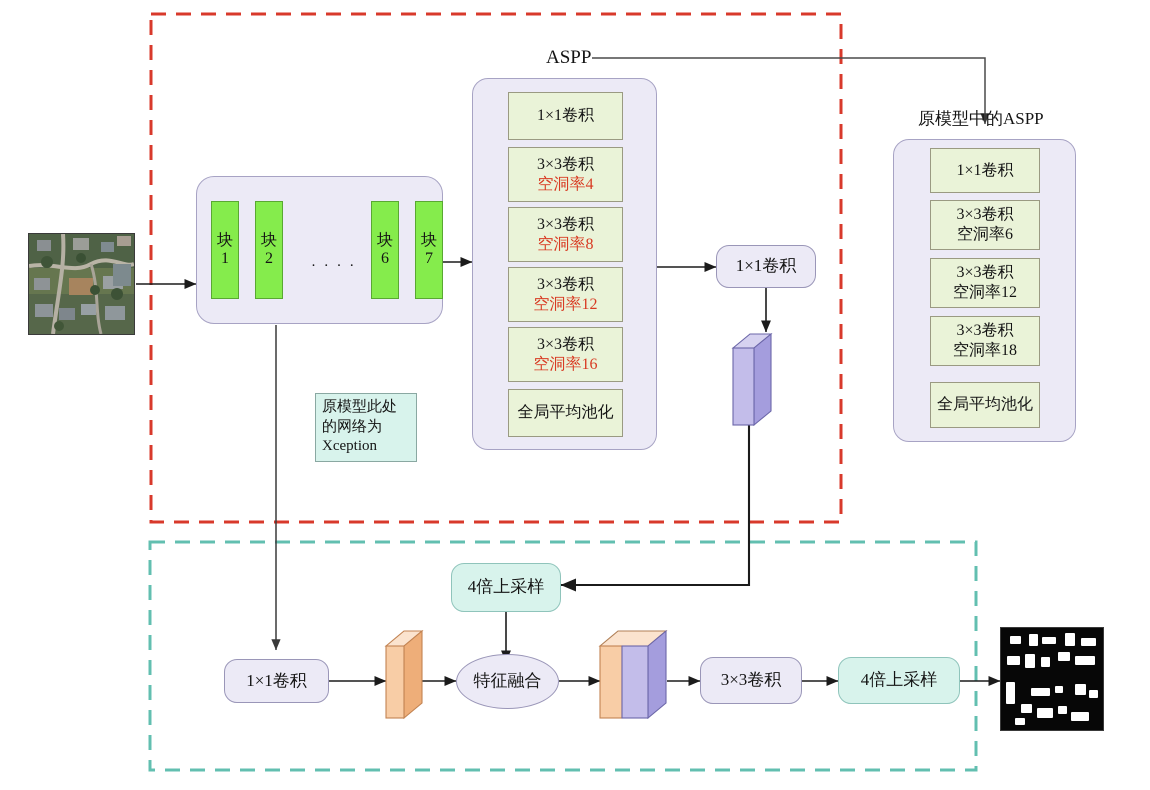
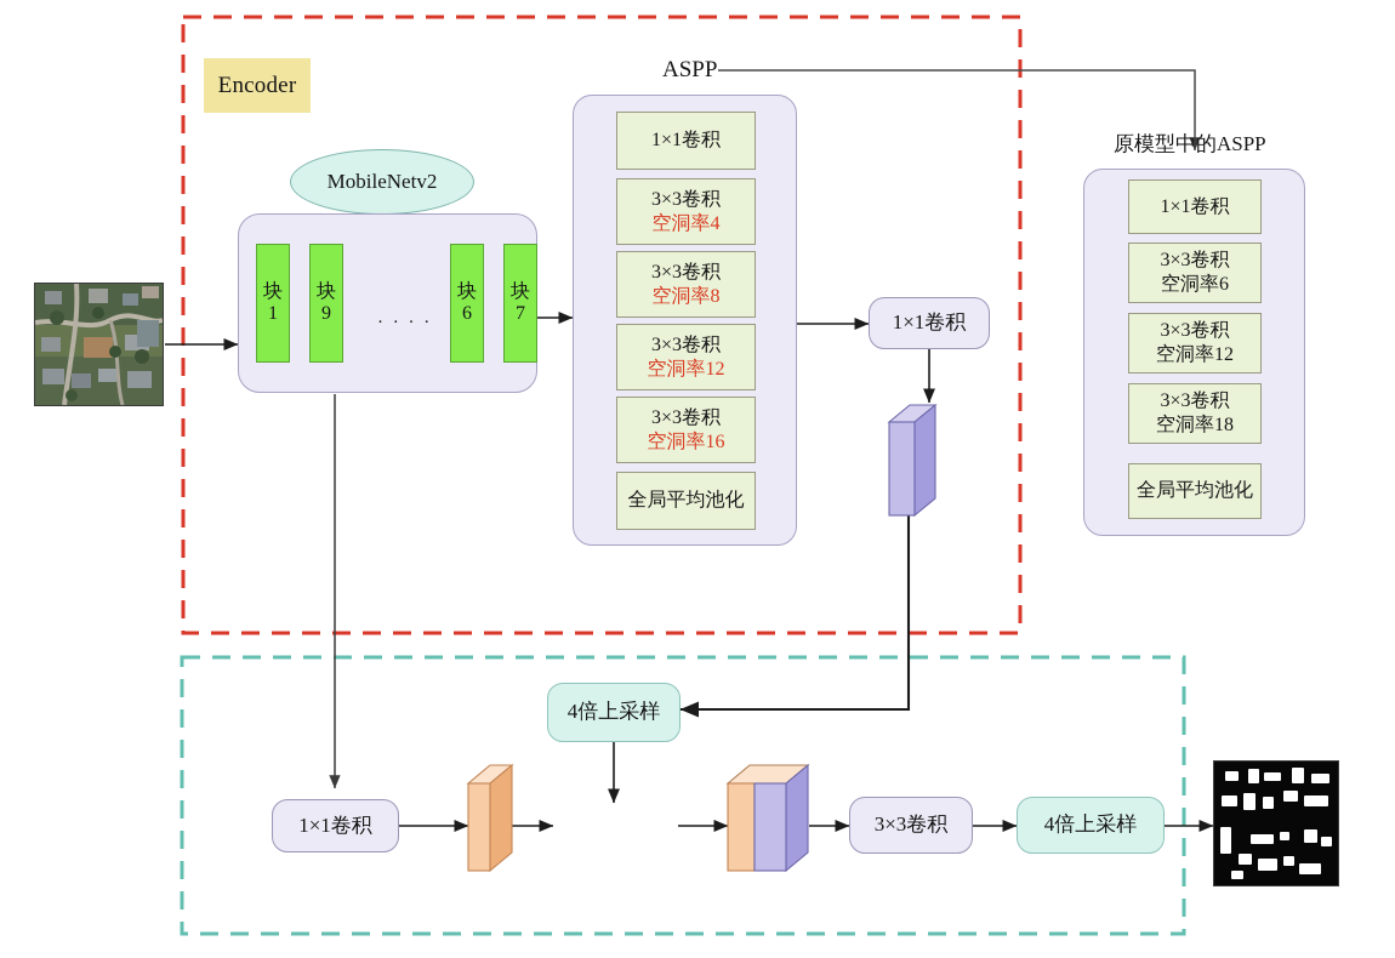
+ Encoder
+ MobileNetv2
  块
  1
  块
- 2
+ 9
  · · · ·
  块
  6
  块
  7
- 原模型此处的网络为Xception
  ASPP
  1×1卷积
  3×3卷积
  空洞率4
  3×3卷积
  空洞率8
  3×3卷积
  空洞率12
  3×3卷积
  空洞率16
  全局平均池化
  1×1卷积
  原模型中的ASPP
  1×1卷积
  3×3卷积
  空洞率6
  3×3卷积
  空洞率12
  3×3卷积
  空洞率18
  全局平均池化
  4倍上采样
  1×1卷积
- 特征融合
  3×3卷积
  4倍上采样
